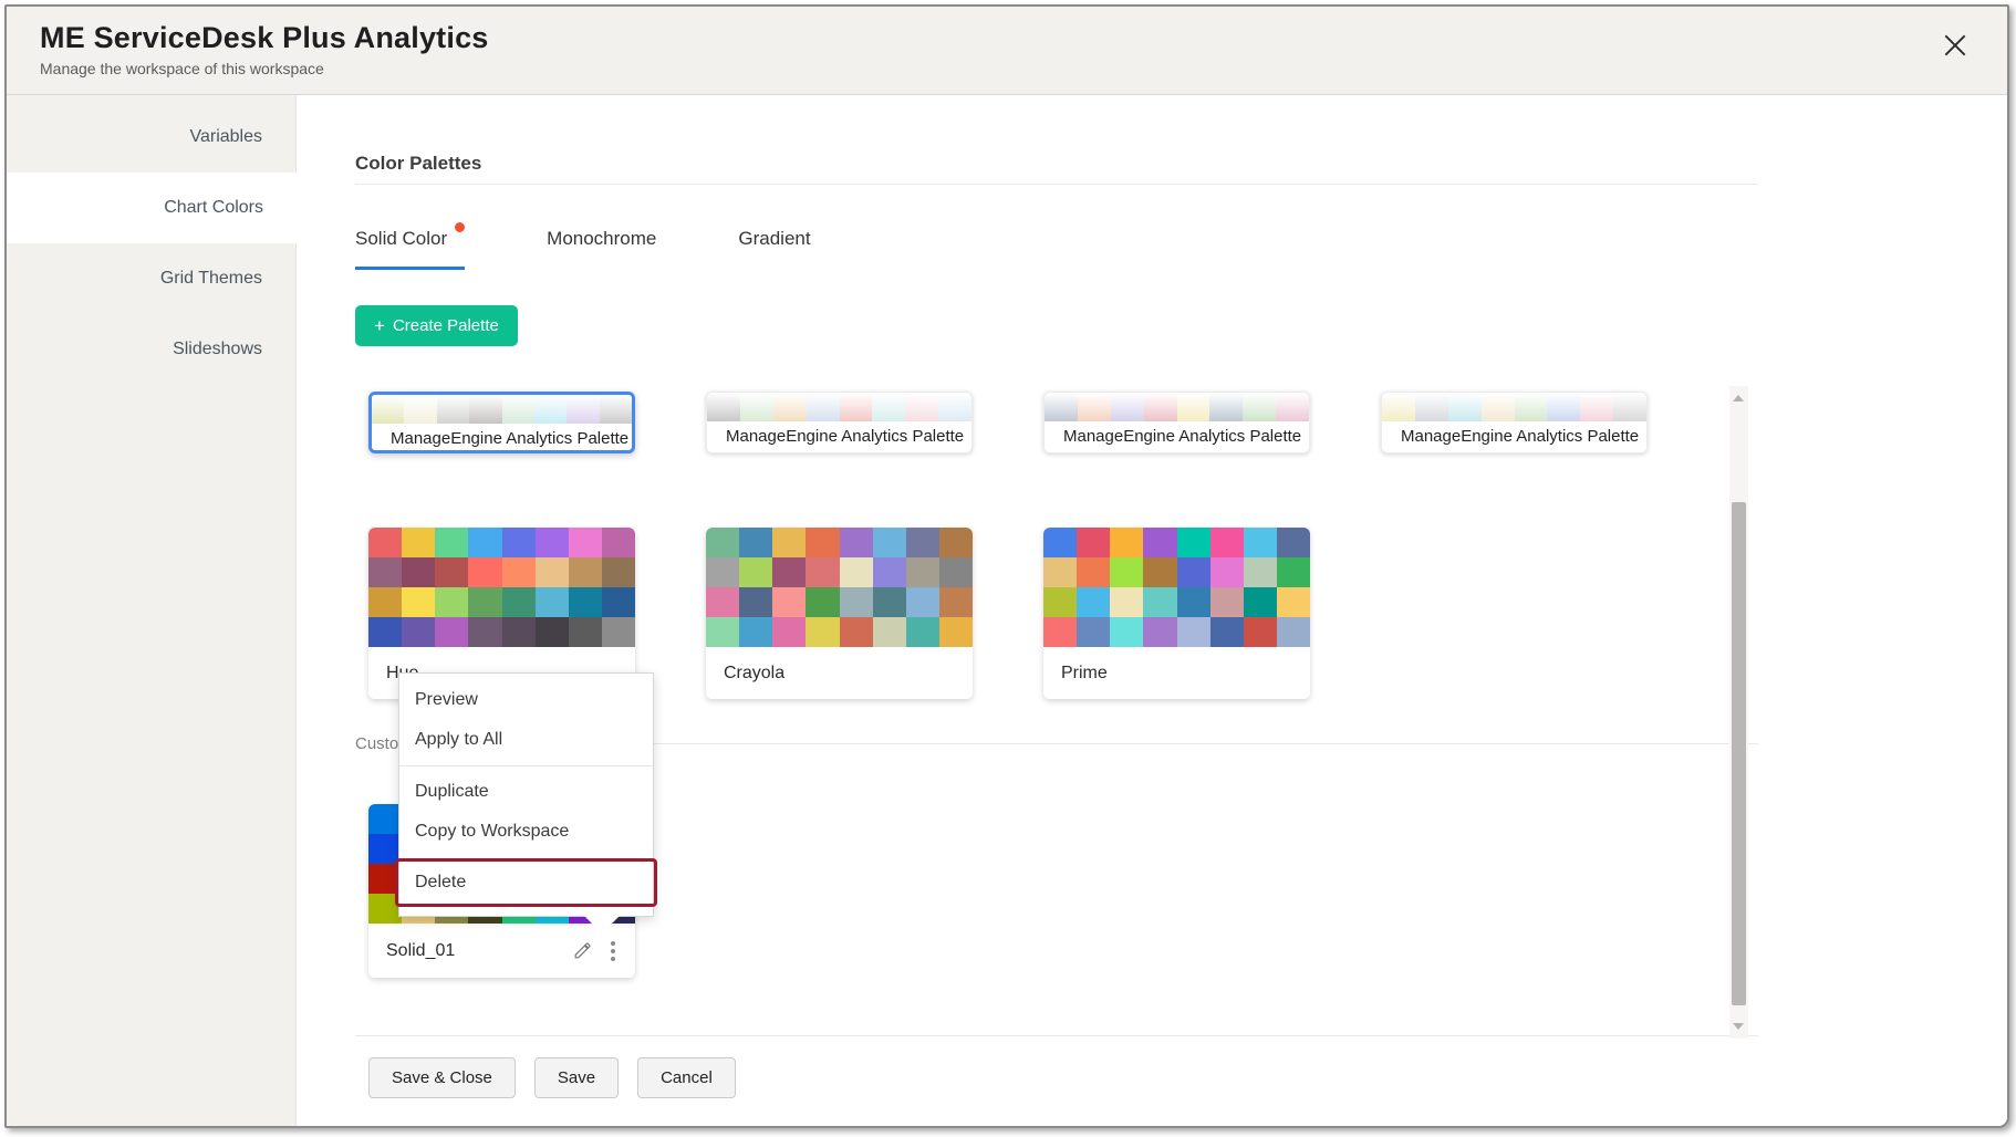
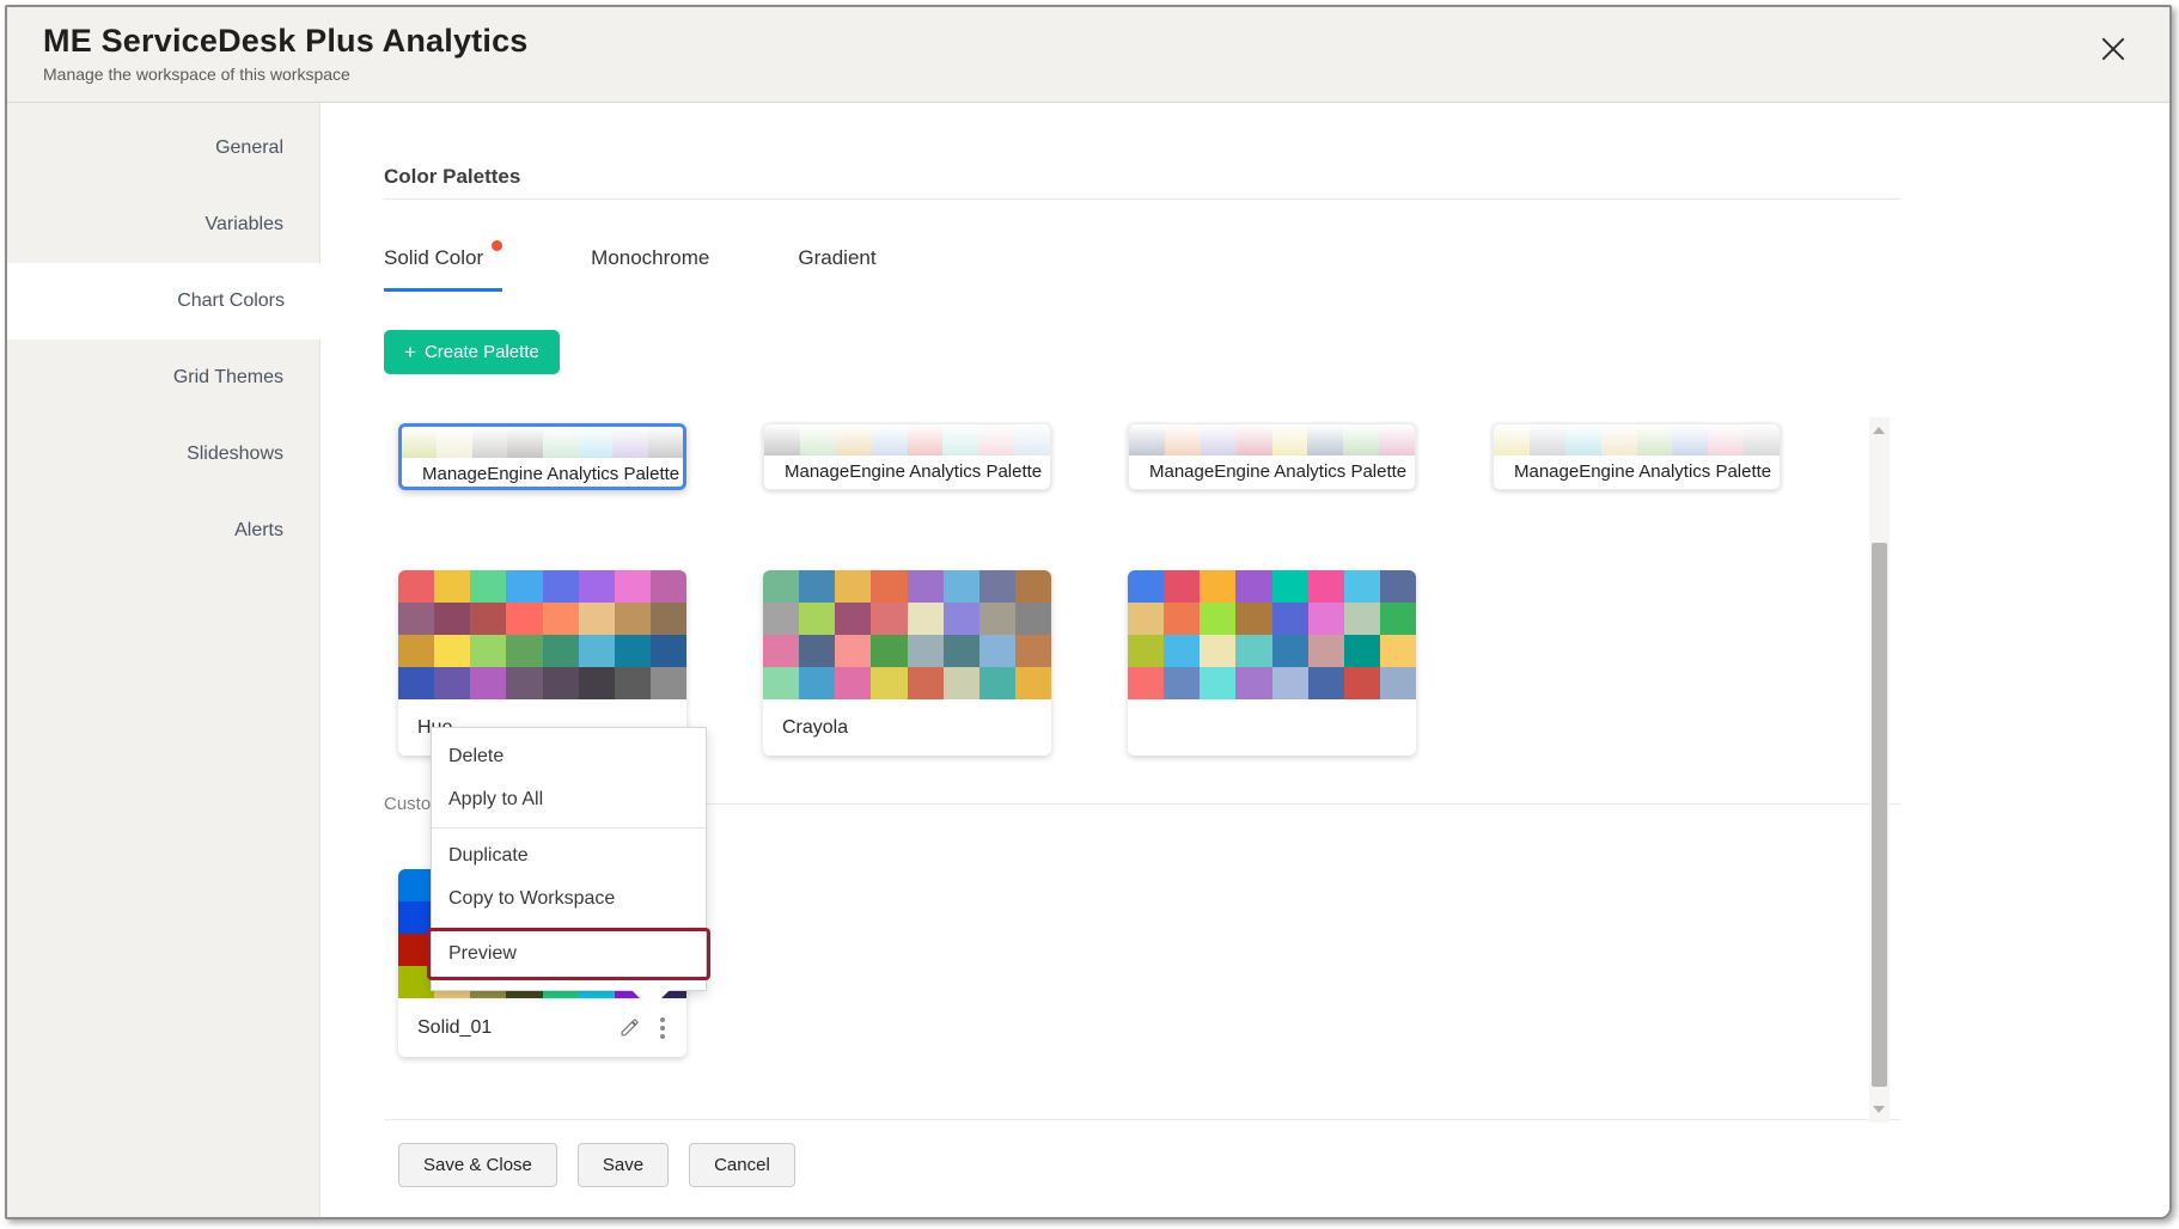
  ME ServiceDesk Plus Analytics
  Manage the workspace of this workspace
+ General
  Variables
  Chart Colors
  Grid Themes
  Slideshows
+ Alerts
  Color Palettes
  Solid Color
  Monochrome
  Gradient
  +
  Create Palette
  ManageEngine Analytics Palette
  ManageEngine Analytics Palette
  ManageEngine Analytics Palette
  ManageEngine Analytics Palette
  Crayola
- Prime
  Custo
  Solid_01
- Preview
+ Delete
  Apply to All
  Duplicate
  Copy to Workspace
- Delete
+ Preview
  Save & Close
  Save
  Cancel
